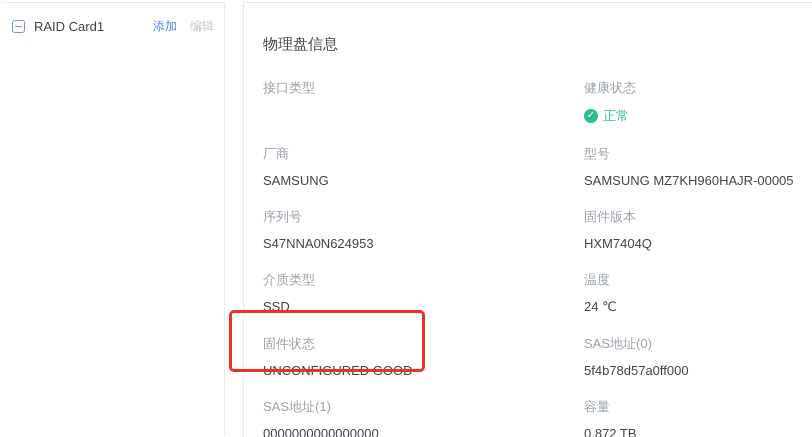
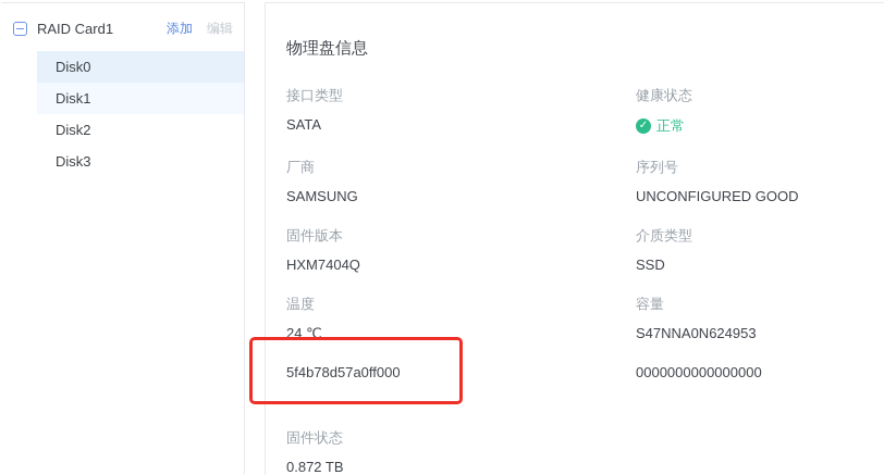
  RAID Card1
  添加
  编辑
+ Disk0
+ Disk1
+ Disk2
+ Disk3
  物理盘信息
  接口类型
+ SATA
  健康状态
  ✓
  正常
  厂商
  SAMSUNG
- 型号
- SAMSUNG MZ7KH960HAJR-00005
  序列号
- S47NNA0N624953
+ UNCONFIGURED GOOD
  固件版本
  HXM7404Q
  介质类型
  SSD
  温度
  24 ℃
- 固件状态
+ 容量
- UNCONFIGURED GOOD
+ S47NNA0N624953
- SAS地址(0)
  5f4b78d57a0ff000
- SAS地址(1)
  0000000000000000
- 容量
+ 固件状态
  0.872 TB
